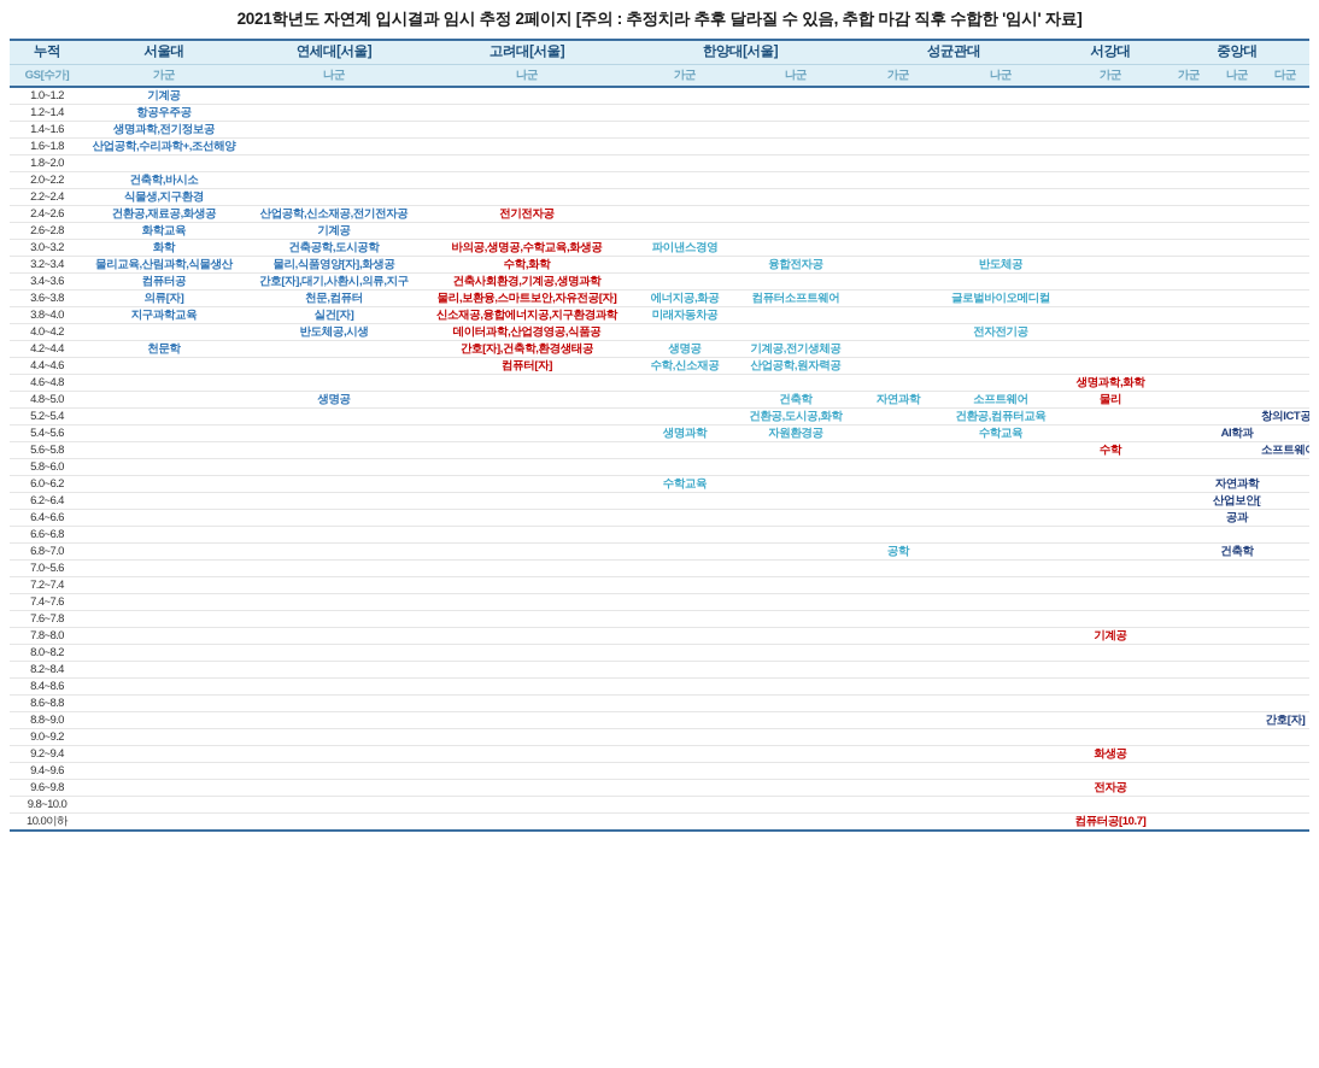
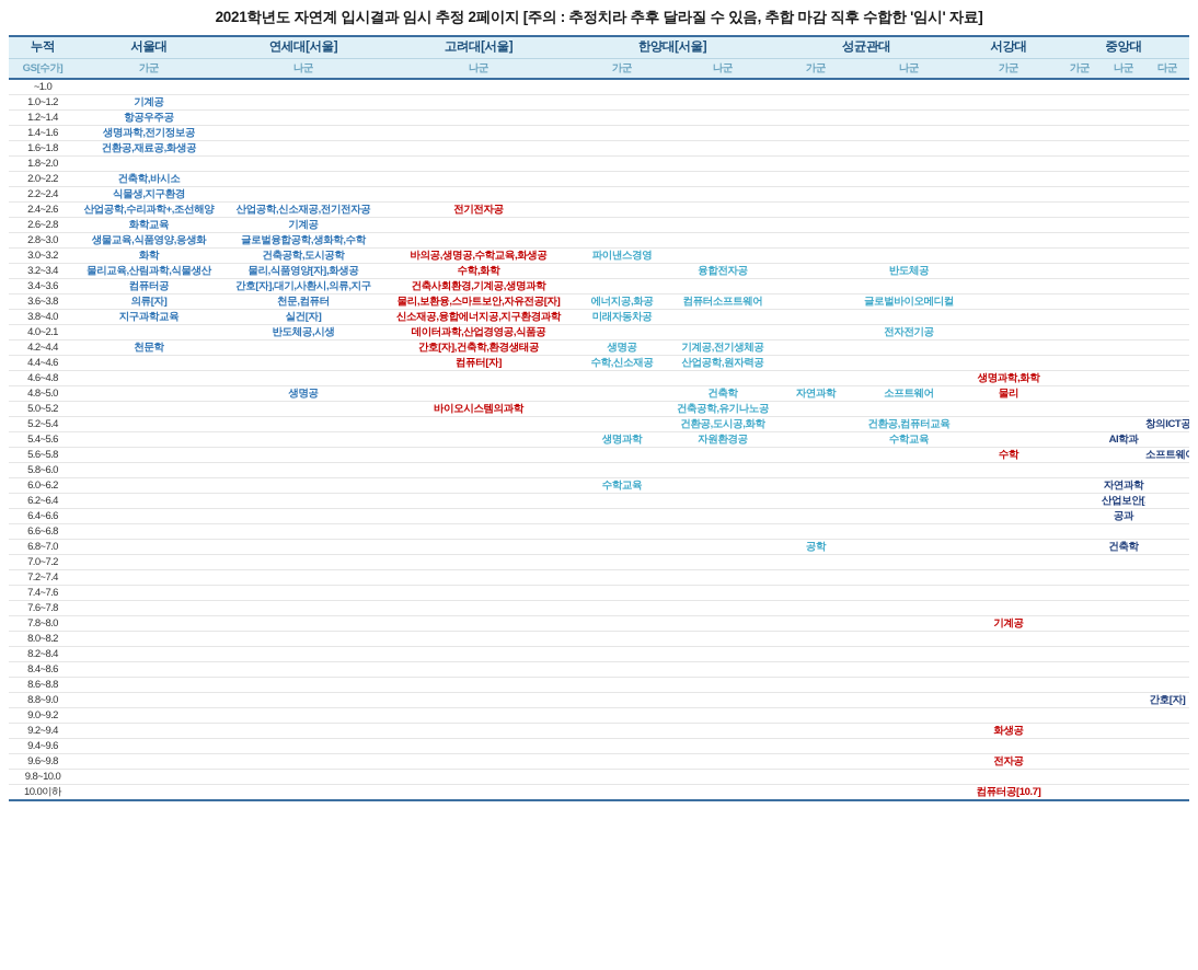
  2021학년도 자연계 입시결과 임시 추정 2페이지 [주의 : 추정치라 추후 달라질 수 있음, 추합 마감 직후 수합한 '임시' 자료]
  누적	서울대	연세대[서울]	고려대[서울]	한양대[서울]	성균관대	서강대	중앙대
  GS[수가]	가군	나군	나군	가군	나군	가군	나군	가군	가군	나군	다군
+ ~1.0
  1.0~1.2	기계공
  1.2~1.4	항공우주공
  1.4~1.6	생명과학,전기정보공
- 1.6~1.8	산업공학,수리과학+,조선해양
+ 1.6~1.8	건환공,재료공,화생공
  1.8~2.0
  2.0~2.2	건축학,바시소
  2.2~2.4	식물생,지구환경
- 2.4~2.6	건환공,재료공,화생공	산업공학,신소재공,전기전자공	전기전자공
+ 2.4~2.6	산업공학,수리과학+,조선해양	산업공학,신소재공,전기전자공	전기전자공
  2.6~2.8	화학교육	기계공
+ 2.8~3.0	생물교육,식품영양,응생화	글로벌융합공학,생화학,수학
  3.0~3.2	화학	건축공학,도시공학	바의공,생명공,수학교육,화생공	파이낸스경영
  3.2~3.4	물리교육,산림과학,식물생산	물리,식품영양[자],화생공	수학,화학		융합전자공		반도체공
  3.4~3.6	컴퓨터공	간호[자],대기,사환시,의류,지구	건축사회환경,기계공,생명과학
  3.6~3.8	의류[자]	천문,컴퓨터	물리,보환융,스마트보안,자유전공[자]	에너지공,화공	컴퓨터소프트웨어		글로벌바이오메디컬
  3.8~4.0	지구과학교육	실건[자]	신소재공,융합에너지공,지구환경과학	미래자동차공
- 4.0~4.2		반도체공,시생	데이터과학,산업경영공,식품공				전자전기공
+ 4.0~2.1		반도체공,시생	데이터과학,산업경영공,식품공				전자전기공
  4.2~4.4	천문학		간호[자],건축학,환경생태공	생명공	기계공,전기생체공
  4.4~4.6			컴퓨터[자]	수학,신소재공	산업공학,원자력공
  4.6~4.8								생명과학,화학
  4.8~5.0		생명공			건축학	자연과학	소프트웨어	물리
+ 5.0~5.2			바이오시스템의과학		건축공학,유기나노공
  5.2~5.4					건환공,도시공,화학		건환공,컴퓨터교육				창의ICT공
  5.4~5.6				생명과학	자원환경공		수학교육			AI학과
  5.6~5.8								수학			소프트웨
  5.8~6.0
  6.0~6.2				수학교육						자연과학
  6.2~6.4										산업보안[
  6.4~6.6										공과
  6.6~6.8
  6.8~7.0						공학				건축학
- 7.0~5.6
+ 7.0~7.2
  7.2~7.4
  7.4~7.6
  7.6~7.8
  7.8~8.0								기계공
  8.0~8.2
  8.2~8.4
  8.4~8.6
  8.6~8.8
  8.8~9.0											간호[자]
  9.0~9.2
  9.2~9.4								화생공
  9.4~9.6
  9.6~9.8								전자공
  9.8~10.0
  10.0이하								컴퓨터공[10.7]
